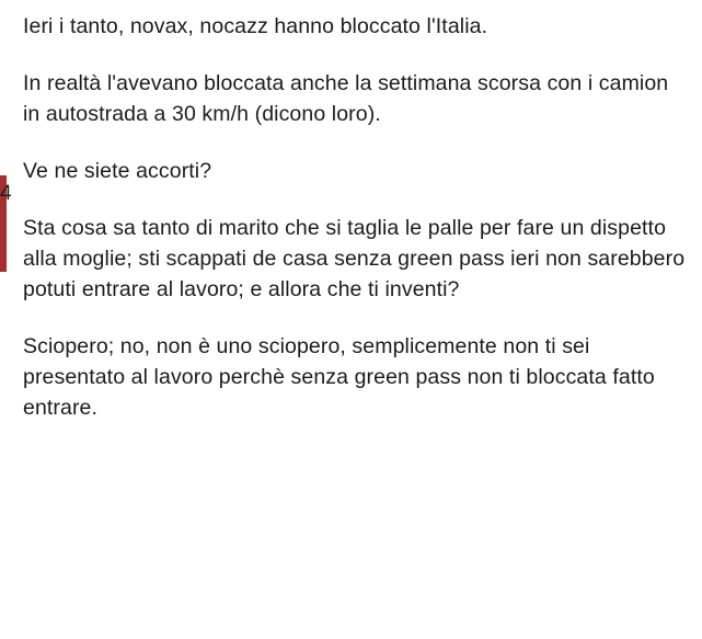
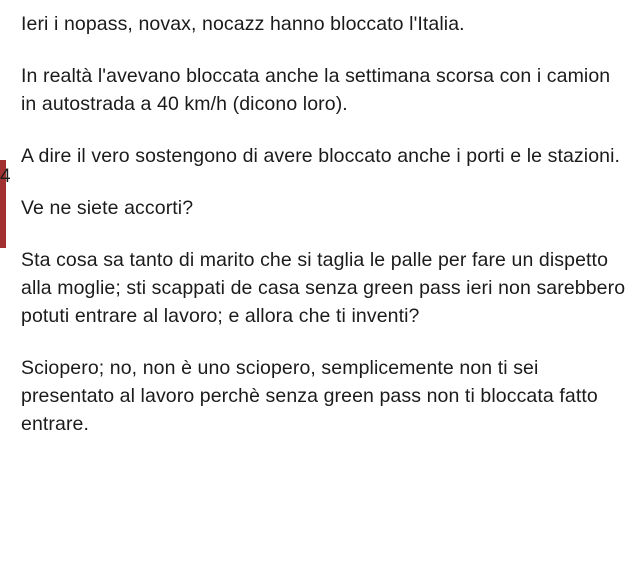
  4
- Ieri i tanto, novax, nocazz hanno bloccato l'Italia.
+ Ieri i nopass, novax, nocazz hanno bloccato l'Italia.
- In realtà l'avevano bloccata anche la settimana scorsa con i camion in autostrada a 30 km/h (dicono loro).
+ In realtà l'avevano bloccata anche la settimana scorsa con i camion in autostrada a 40 km/h (dicono loro).
+ A dire il vero sostengono di avere bloccato anche i porti e le stazioni.
  Ve ne siete accorti?
  Sta cosa sa tanto di marito che si taglia le palle per fare un dispetto alla moglie; sti scappati de casa senza green pass ieri non sarebbero potuti entrare al lavoro; e allora che ti inventi?
  Sciopero; no, non è uno sciopero, semplicemente non ti sei presentato al lavoro perchè senza green pass non ti bloccata fatto entrare.
